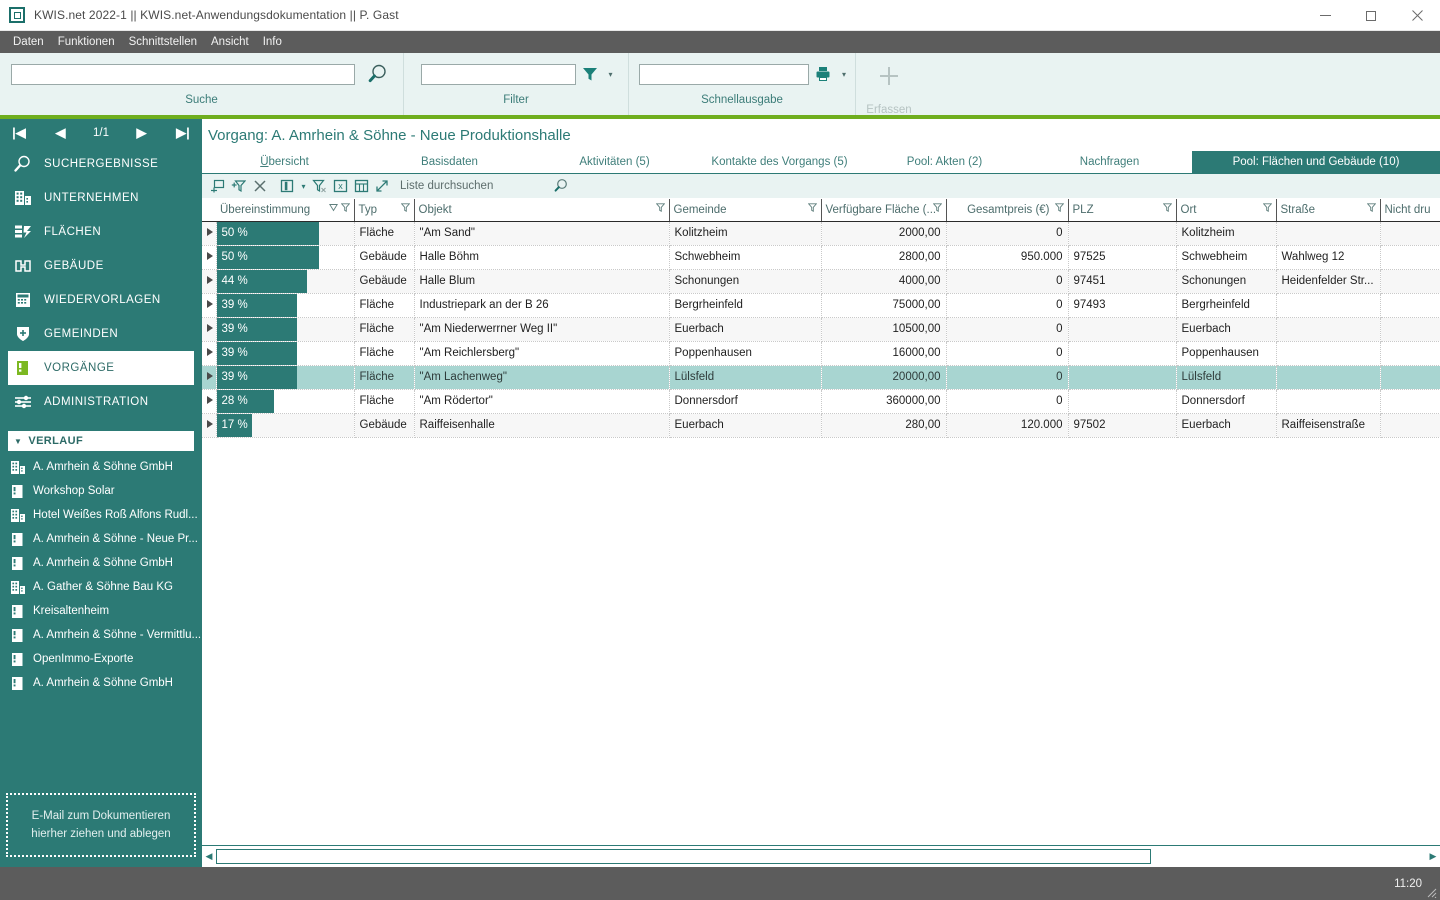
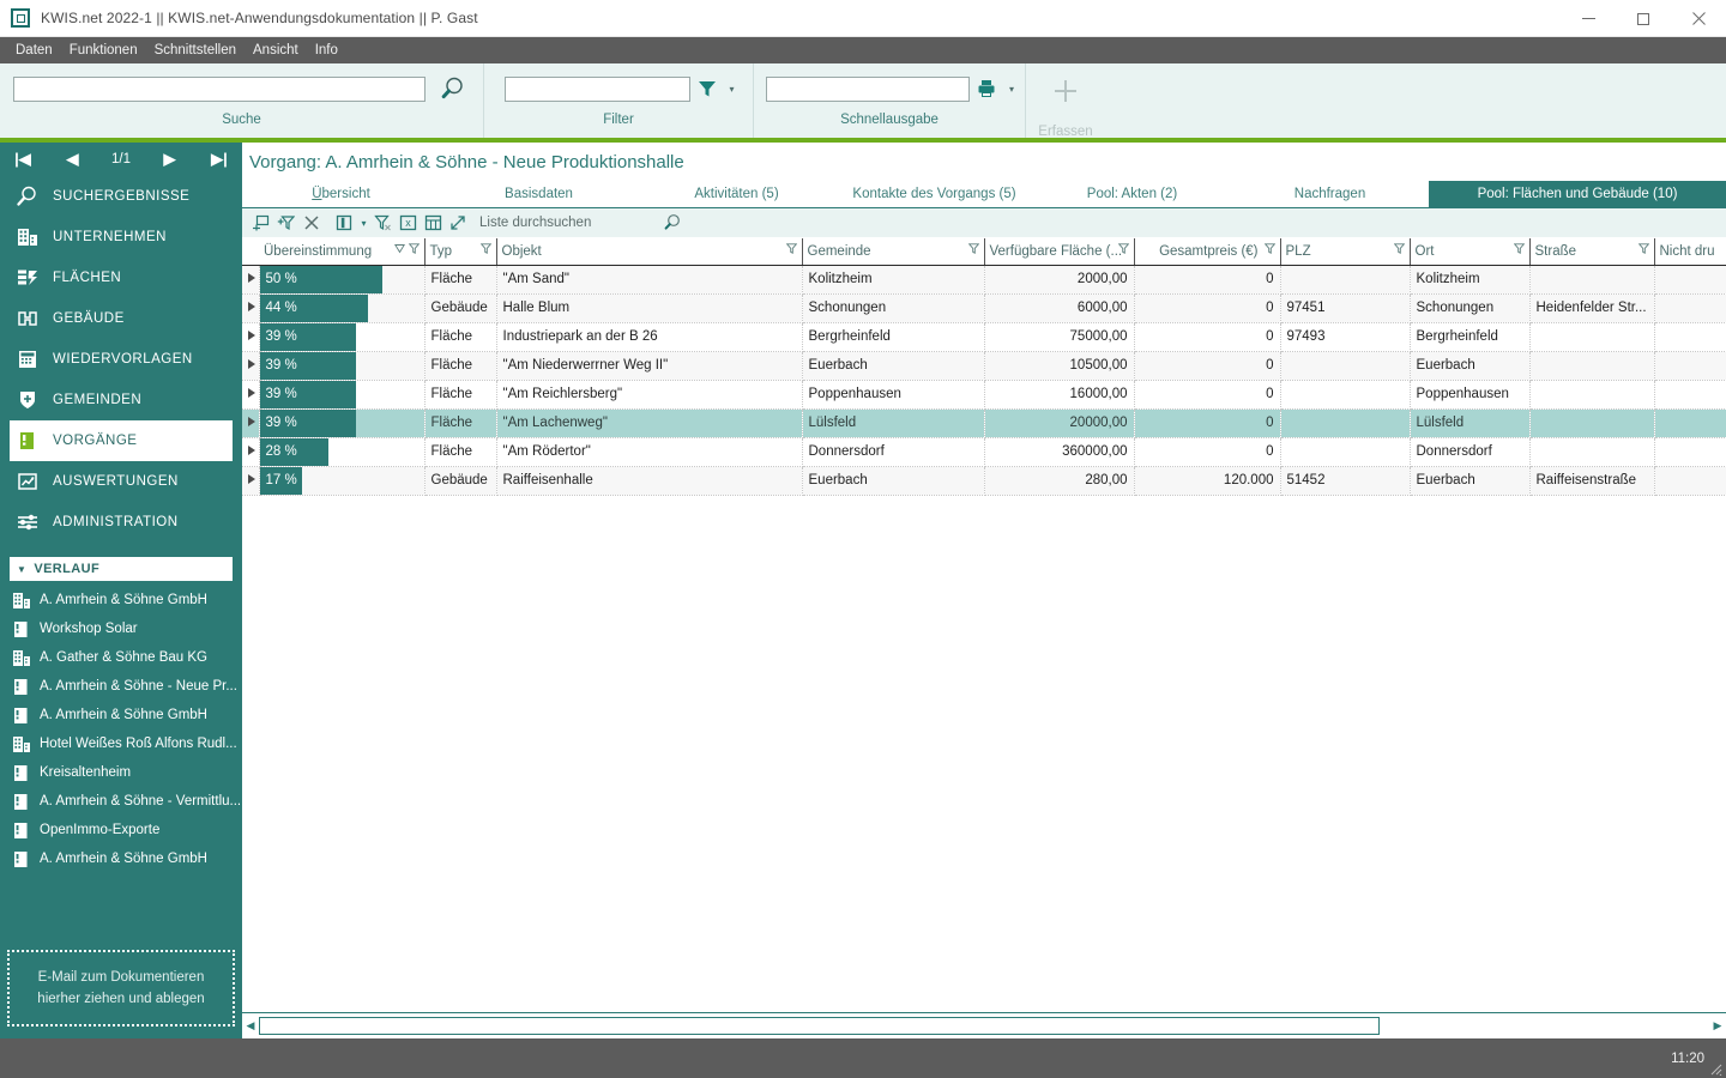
  KWIS.net 2022-1 || KWIS.net-Anwendungsdokumentation || P. Gast
  Daten
  Funktionen
  Schnittstellen
  Ansicht
  Info
  Suche
  ▾
  Filter
  ▾
  Schnellausgabe
  Erfassen
  |◀
  ◀
  1/1
  ▶
  ▶|
  SUCHERGEBNISSE
  UNTERNEHMEN
  FLÄCHEN
  GEBÄUDE
  WIEDERVORLAGEN
  GEMEINDEN
  VORGÄNGE
+ AUSWERTUNGEN
  ADMINISTRATION
  ▼
  VERLAUF
  A. Amrhein & Söhne GmbH
  Workshop Solar
- Hotel Weißes Roß Alfons Rudl...
+ A. Gather & Söhne Bau KG
  A. Amrhein & Söhne - Neue Pr...
  A. Amrhein & Söhne GmbH
- A. Gather & Söhne Bau KG
+ Hotel Weißes Roß Alfons Rudl...
  Kreisaltenheim
  A. Amrhein & Söhne - Vermittlu...
  OpenImmo-Exporte
  A. Amrhein & Söhne GmbH
  E-Mail zum Dokumentieren
  hierher ziehen und ablegen
  Vorgang: A. Amrhein & Söhne - Neue Produktionshalle
  Übersicht
  Basisdaten
  Aktivitäten (5)
  Kontakte des Vorgangs (5)
  Pool: Akten (2)
  Nachfragen
  Pool: Flächen und Gebäude (10)
  ▾
  x
  Liste durchsuchen
  	Übereinstimmung	Typ	Objekt	Gemeinde	Verfügbare Fläche (...	Gesamtpreis (€)	PLZ	Ort	Straße	Nicht dru
  	50 %	Fläche	"Am Sand"	Kolitzheim	2000,00	0		Kolitzheim
- 	50 %	Gebäude	Halle Böhm	Schwebheim	2800,00	950.000	97525	Schwebheim	Wahlweg 12
- 	44 %	Gebäude	Halle Blum	Schonungen	4000,00	0	97451	Schonungen	Heidenfelder Str...
+ 	44 %	Gebäude	Halle Blum	Schonungen	6000,00	0	97451	Schonungen	Heidenfelder Str...
  	39 %	Fläche	Industriepark an der B 26	Bergrheinfeld	75000,00	0	97493	Bergrheinfeld
  	39 %	Fläche	"Am Niederwerrner Weg II"	Euerbach	10500,00	0		Euerbach
  	39 %	Fläche	"Am Reichlersberg"	Poppenhausen	16000,00	0		Poppenhausen
  	39 %	Fläche	"Am Lachenweg"	Lülsfeld	20000,00	0		Lülsfeld
  	28 %	Fläche	"Am Rödertor"	Donnersdorf	360000,00	0		Donnersdorf
- 	17 %	Gebäude	Raiffeisenhalle	Euerbach	280,00	120.000	97502	Euerbach	Raiffeisenstraße
+ 	17 %	Gebäude	Raiffeisenhalle	Euerbach	280,00	120.000	51452	Euerbach	Raiffeisenstraße
  ◀
  ▶
  11:20
